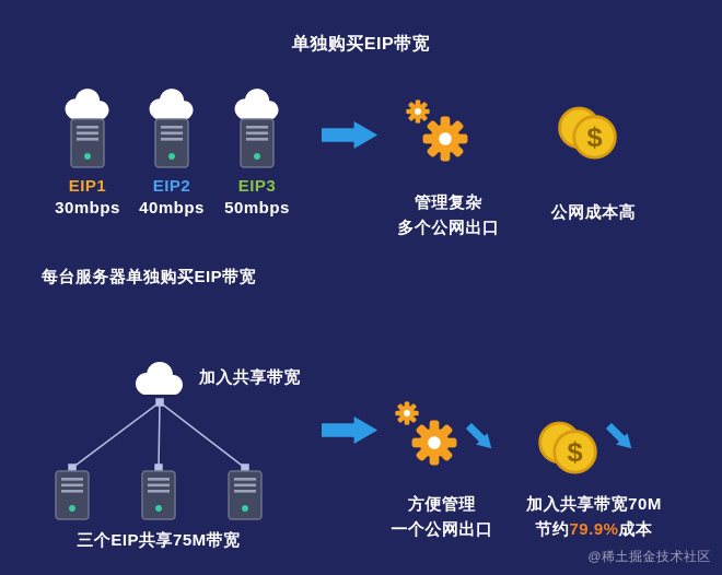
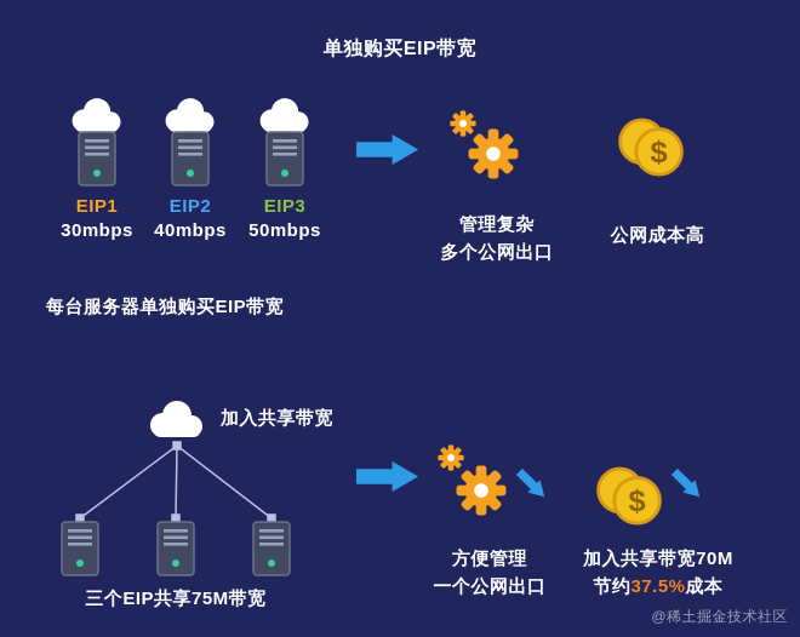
  单独购买EIP带宽
  EIP1
  30mbps
  EIP2
  40mbps
  EIP3
  50mbps
  每台服务器单独购买EIP带宽
  管理复杂
  多个公网出口
  $
  公网成本高
  加入共享带宽
  三个EIP共享75M带宽
  方便管理
  一个公网出口
  $
  加入共享带宽70M
- 节约79.9%成本
+ 节约37.5%成本
  @稀土掘金技术社区
